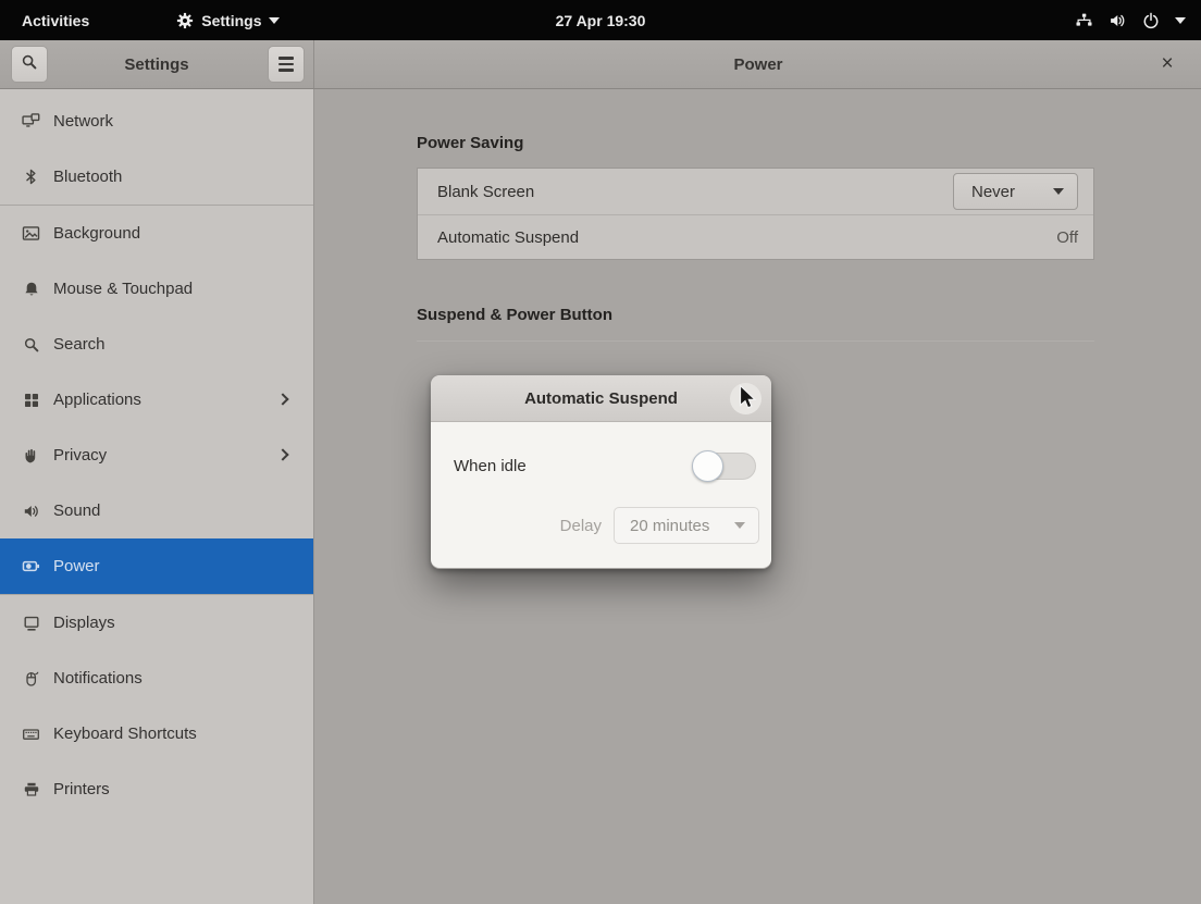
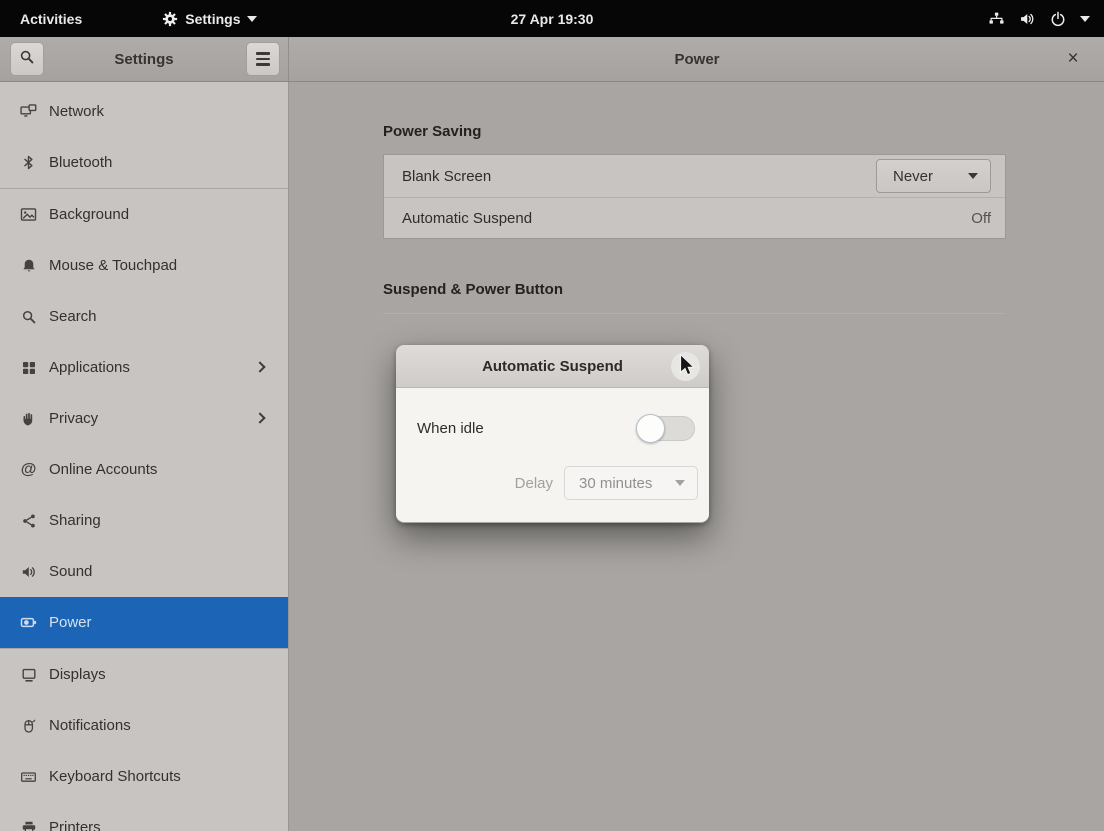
  Activities
  Settings
  27 Apr 19:30
  Settings
  Power
  ×
  Network
  Bluetooth
  Background
  Mouse & Touchpad
  Search
  Applications
  Privacy
+ @
+ Online Accounts
+ Sharing
  Sound
  Power
  Displays
  Notifications
  Keyboard Shortcuts
  Printers
  Power Saving
  Blank Screen
  Never
  Automatic Suspend
  Off
  Suspend & Power Button
  Automatic Suspend
  When idle
  Delay
- 20 minutes
+ 30 minutes
